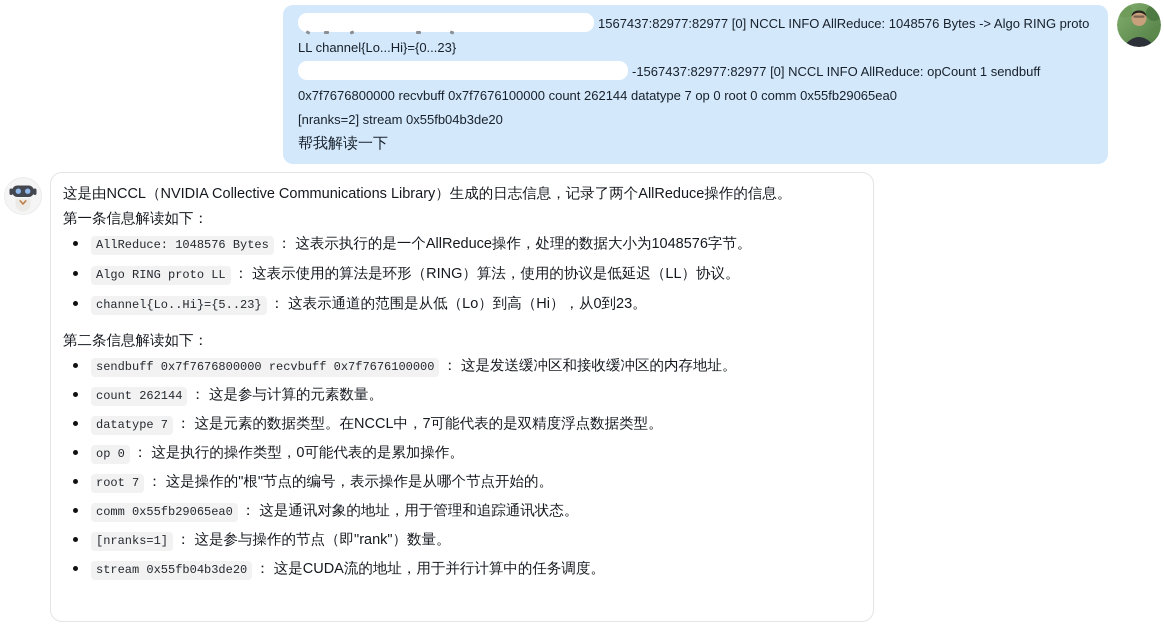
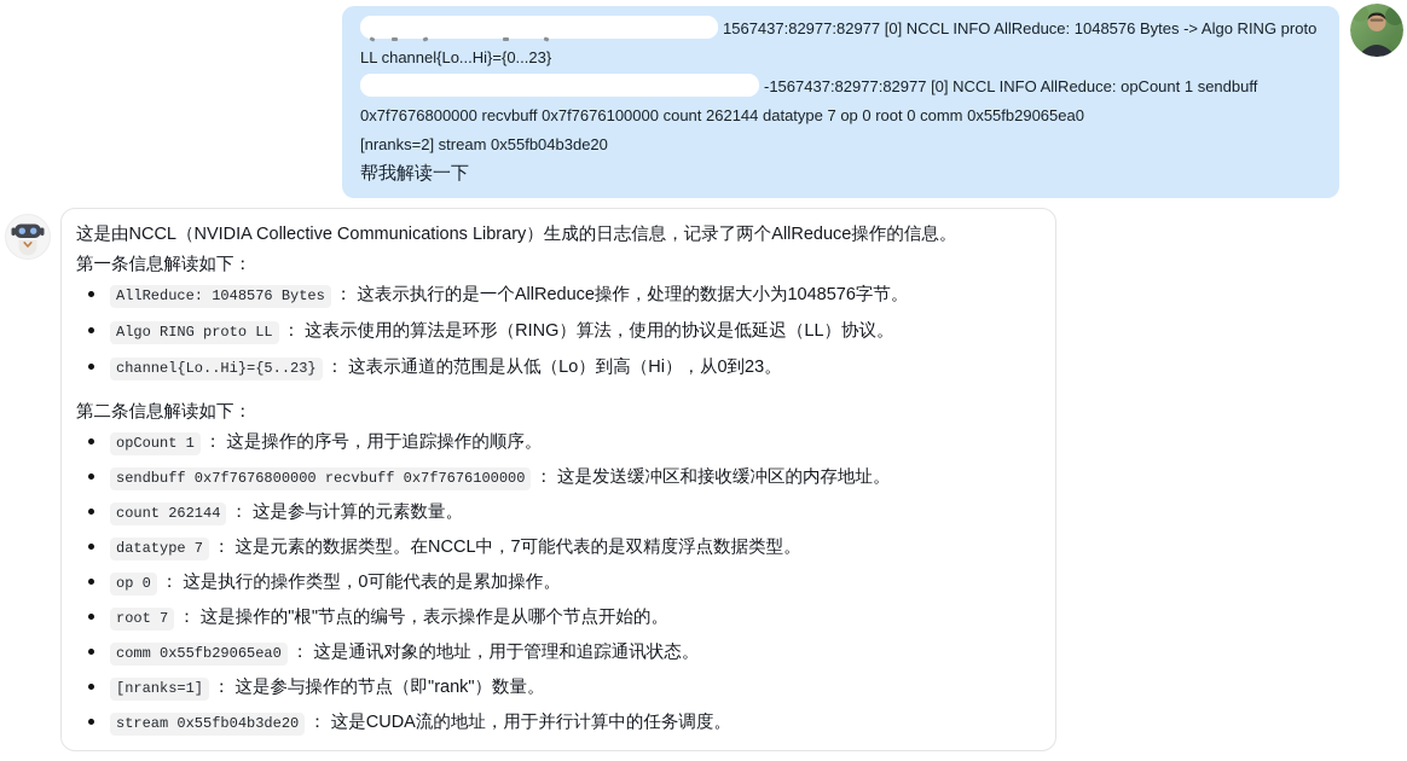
  1567437:82977:82977 [0] NCCL INFO AllReduce: 1048576 Bytes -> Algo RING proto
  LL channel{Lo...Hi}={0...23}
  -1567437:82977:82977 [0] NCCL INFO AllReduce: opCount 1 sendbuff
  0x7f7676800000 recvbuff 0x7f7676100000 count 262144 datatype 7 op 0 root 0 comm 0x55fb29065ea0
  [nranks=2] stream 0x55fb04b3de20
  帮我解读一下
  这是由NCCL（NVIDIA Collective Communications Library）生成的日志信息，记录了两个AllReduce操作的信息。
  第一条信息解读如下：
  AllReduce: 1048576 Bytes ： 这表示执行的是一个AllReduce操作，处理的数据大小为1048576字节。
  Algo RING proto LL ： 这表示使用的算法是环形（RING）算法，使用的协议是低延迟（LL）协议。
  channel{Lo..Hi}={5..23} ： 这表示通道的范围是从低（Lo）到高（Hi），从0到23。
  第二条信息解读如下：
+ opCount 1 ： 这是操作的序号，用于追踪操作的顺序。
  sendbuff 0x7f7676800000 recvbuff 0x7f7676100000 ： 这是发送缓冲区和接收缓冲区的内存地址。
  count 262144 ： 这是参与计算的元素数量。
  datatype 7 ： 这是元素的数据类型。在NCCL中，7可能代表的是双精度浮点数据类型。
  op 0 ： 这是执行的操作类型，0可能代表的是累加操作。
  root 7 ： 这是操作的"根"节点的编号，表示操作是从哪个节点开始的。
  comm 0x55fb29065ea0 ： 这是通讯对象的地址，用于管理和追踪通讯状态。
  [nranks=1] ： 这是参与操作的节点（即"rank"）数量。
  stream 0x55fb04b3de20 ： 这是CUDA流的地址，用于并行计算中的任务调度。
